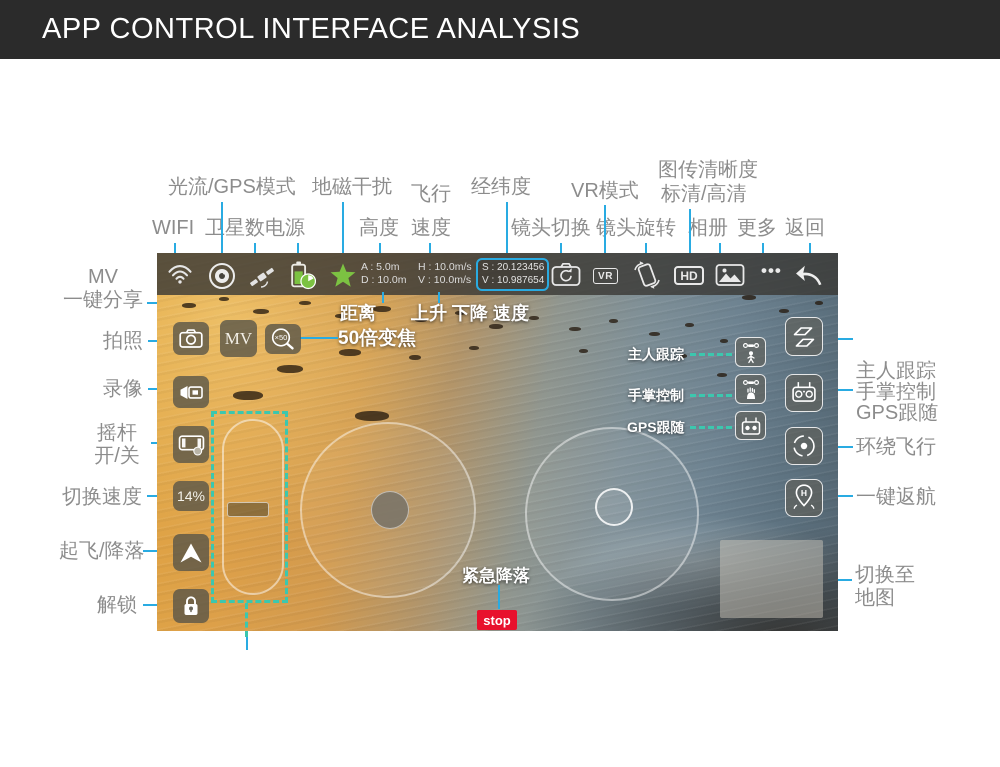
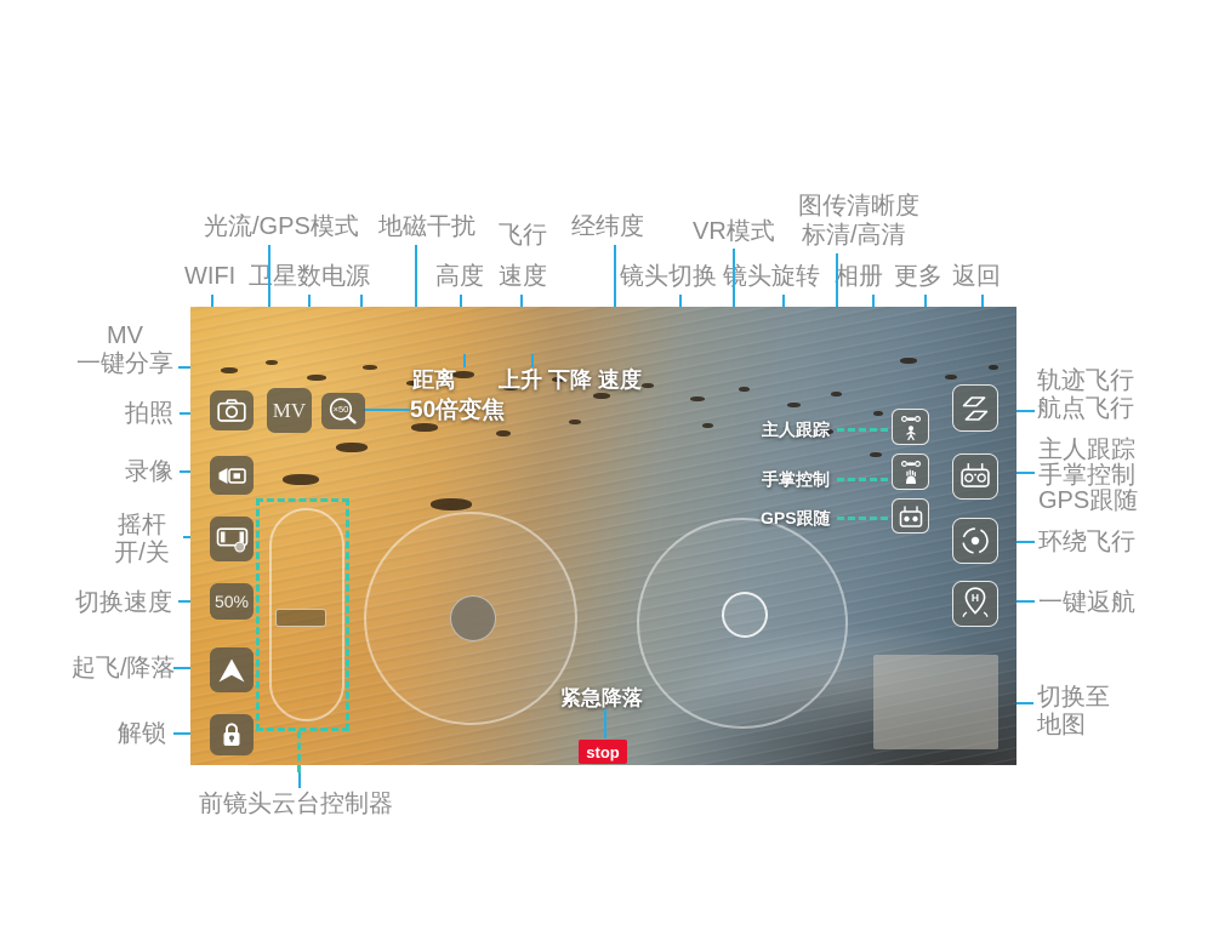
- APP CONTROL INTERFACE ANALYSIS
  光流/GPS模式
  地磁干扰
  飞行
  速度
  经纬度
  VR模式
  图传清晰度
  标清/高清
  WIFI
  卫星数电源
  高度
  镜头切换
  镜头旋转
  相册
  更多
  返回
  MV
  一键分享
  拍照
  录像
  摇杆
  开/关
  切换速度
  起飞/降落
  解锁
+ 前镜头云台控制器
+ 轨迹飞行
+ 航点飞行
  主人跟踪
  手掌控制
  GPS跟随
  环绕飞行
  一键返航
  切换至
  地图
- A : 5.0m
- D : 10.0m
- H : 10.0m/s
- V : 10.0m/s
- S : 20.123456
- V : 10.987654
- VR
- HD
- •••
  距离
  上升 下降 速度
  50倍变焦
  MV
  ×50
- 14%
+ 50%
  主人跟踪
  手掌控制
  GPS跟随
  H
  紧急降落
  stop
